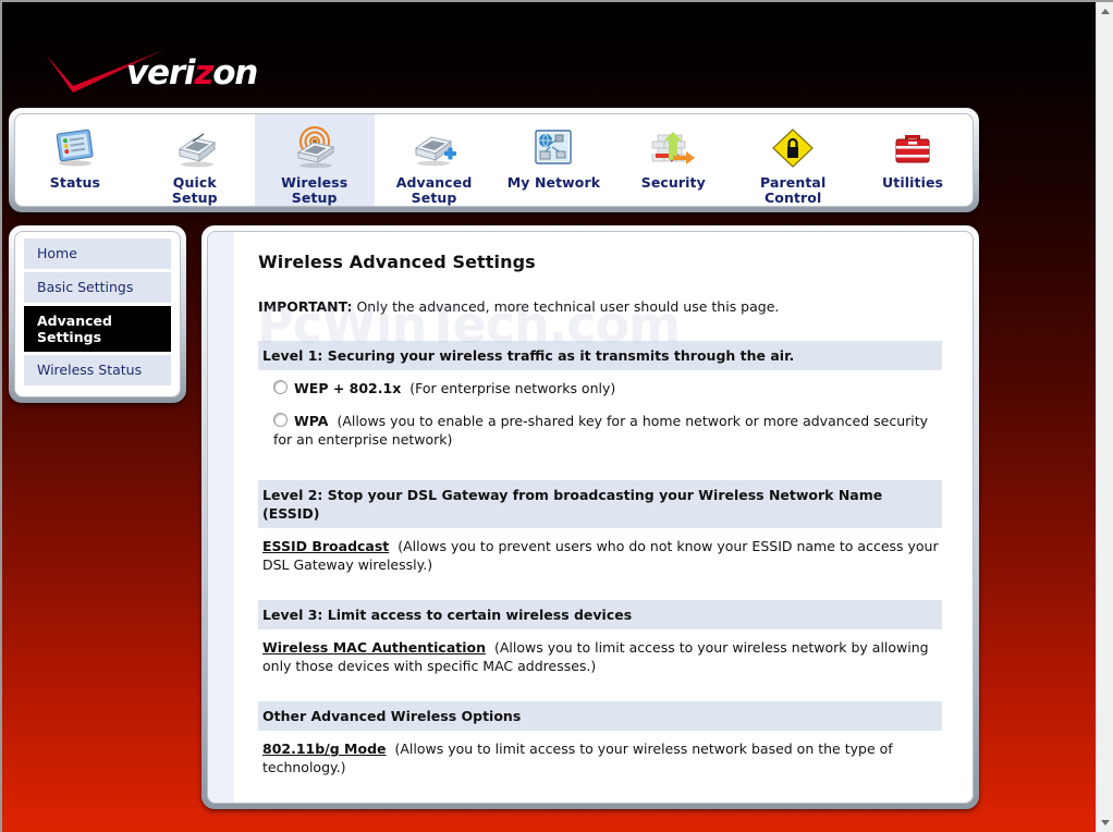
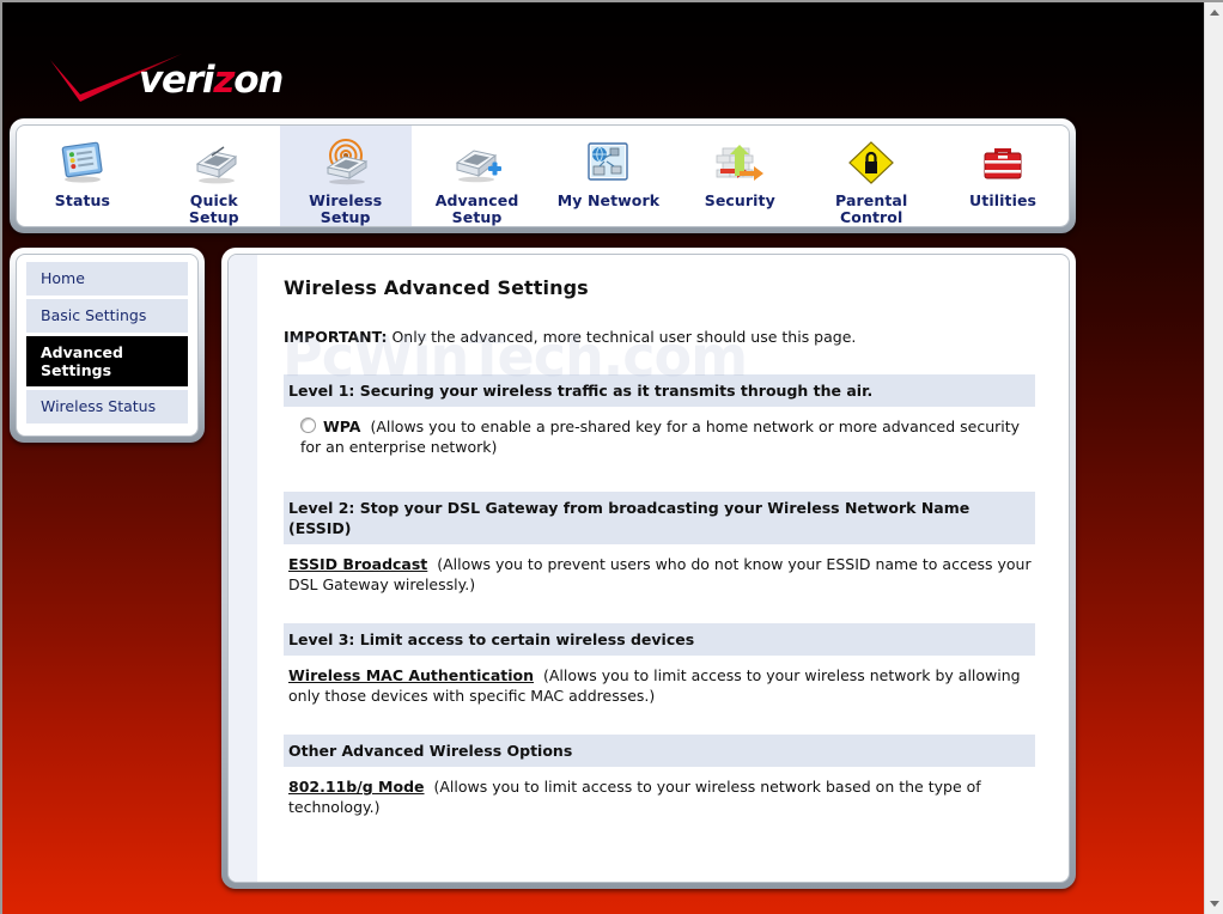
  verizon
  Status
  Quick
  Setup
  Wireless
  Setup
  Advanced
  Setup
  My Network
  Security
  Parental
  Control
  Utilities
  Home
  Basic Settings
  Advanced
  Settings
  Wireless Status
  PcWinTech.com
  Wireless Advanced Settings
  IMPORTANT: Only the advanced, more technical user should use this page.
  Level 1: Securing your wireless traffic as it transmits through the air.
- WEP + 802.1x (For enterprise networks only)
  WPA (Allows you to enable a pre-shared key for a home network or more advanced security for an enterprise network)
  Level 2: Stop your DSL Gateway from broadcasting your Wireless Network Name (ESSID)
  ESSID Broadcast (Allows you to prevent users who do not know your ESSID name to access your DSL Gateway wirelessly.)
  Level 3: Limit access to certain wireless devices
  Wireless MAC Authentication (Allows you to limit access to your wireless network by allowing only those devices with specific MAC addresses.)
  Other Advanced Wireless Options
  802.11b/g Mode (Allows you to limit access to your wireless network based on the type of technology.)
